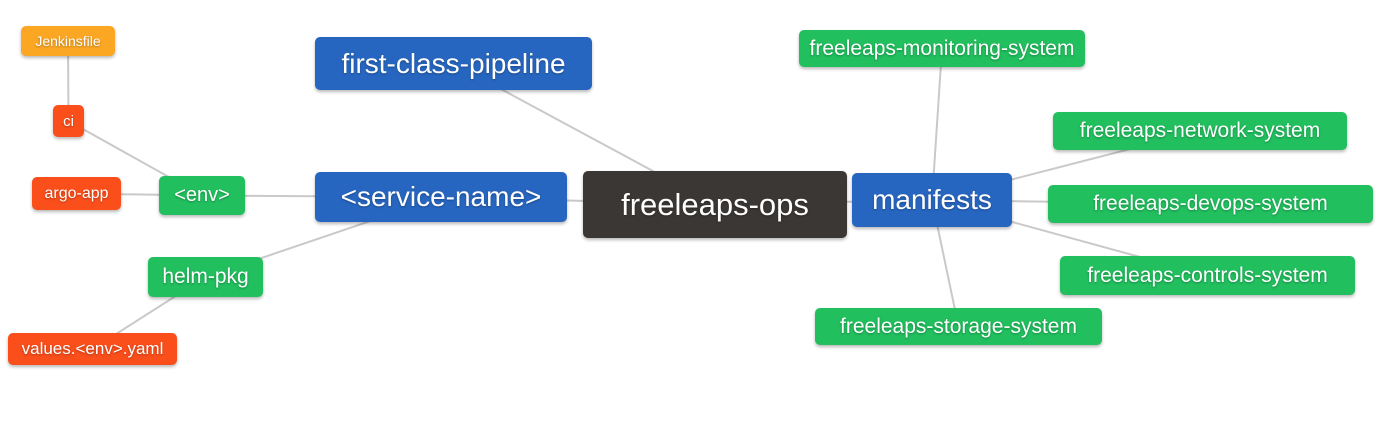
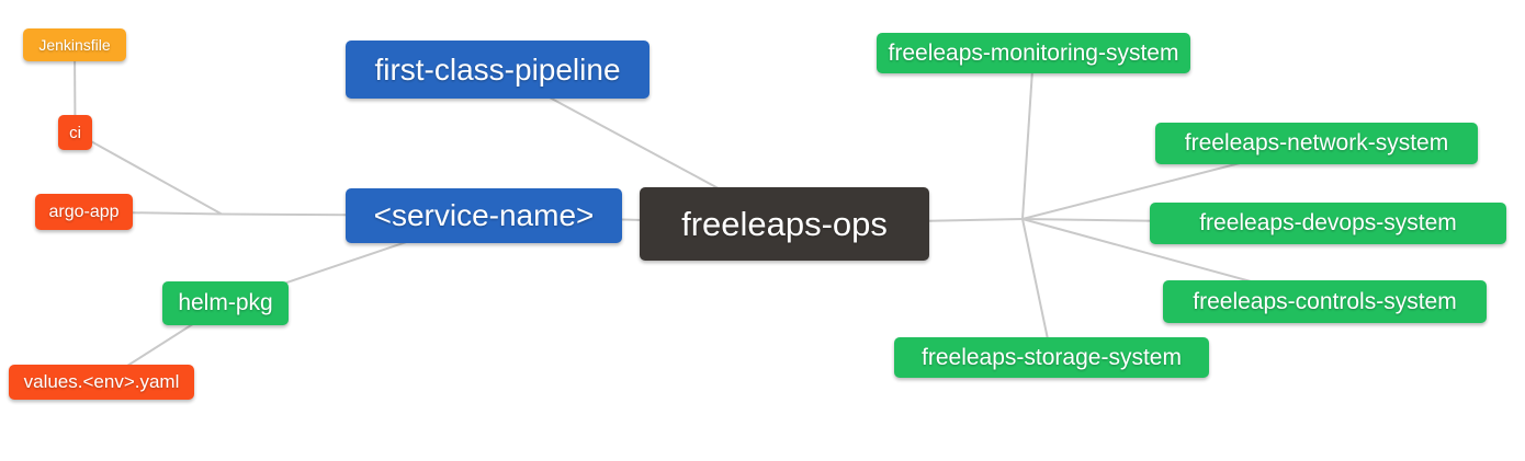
  freeleaps-ops
  first-class-pipeline
  <service-name>
- manifests
- <env>
  helm-pkg
  ci
  argo-app
  values.<env>.yaml
  Jenkinsfile
  freeleaps-monitoring-system
  freeleaps-network-system
  freeleaps-devops-system
  freeleaps-controls-system
  freeleaps-storage-system
